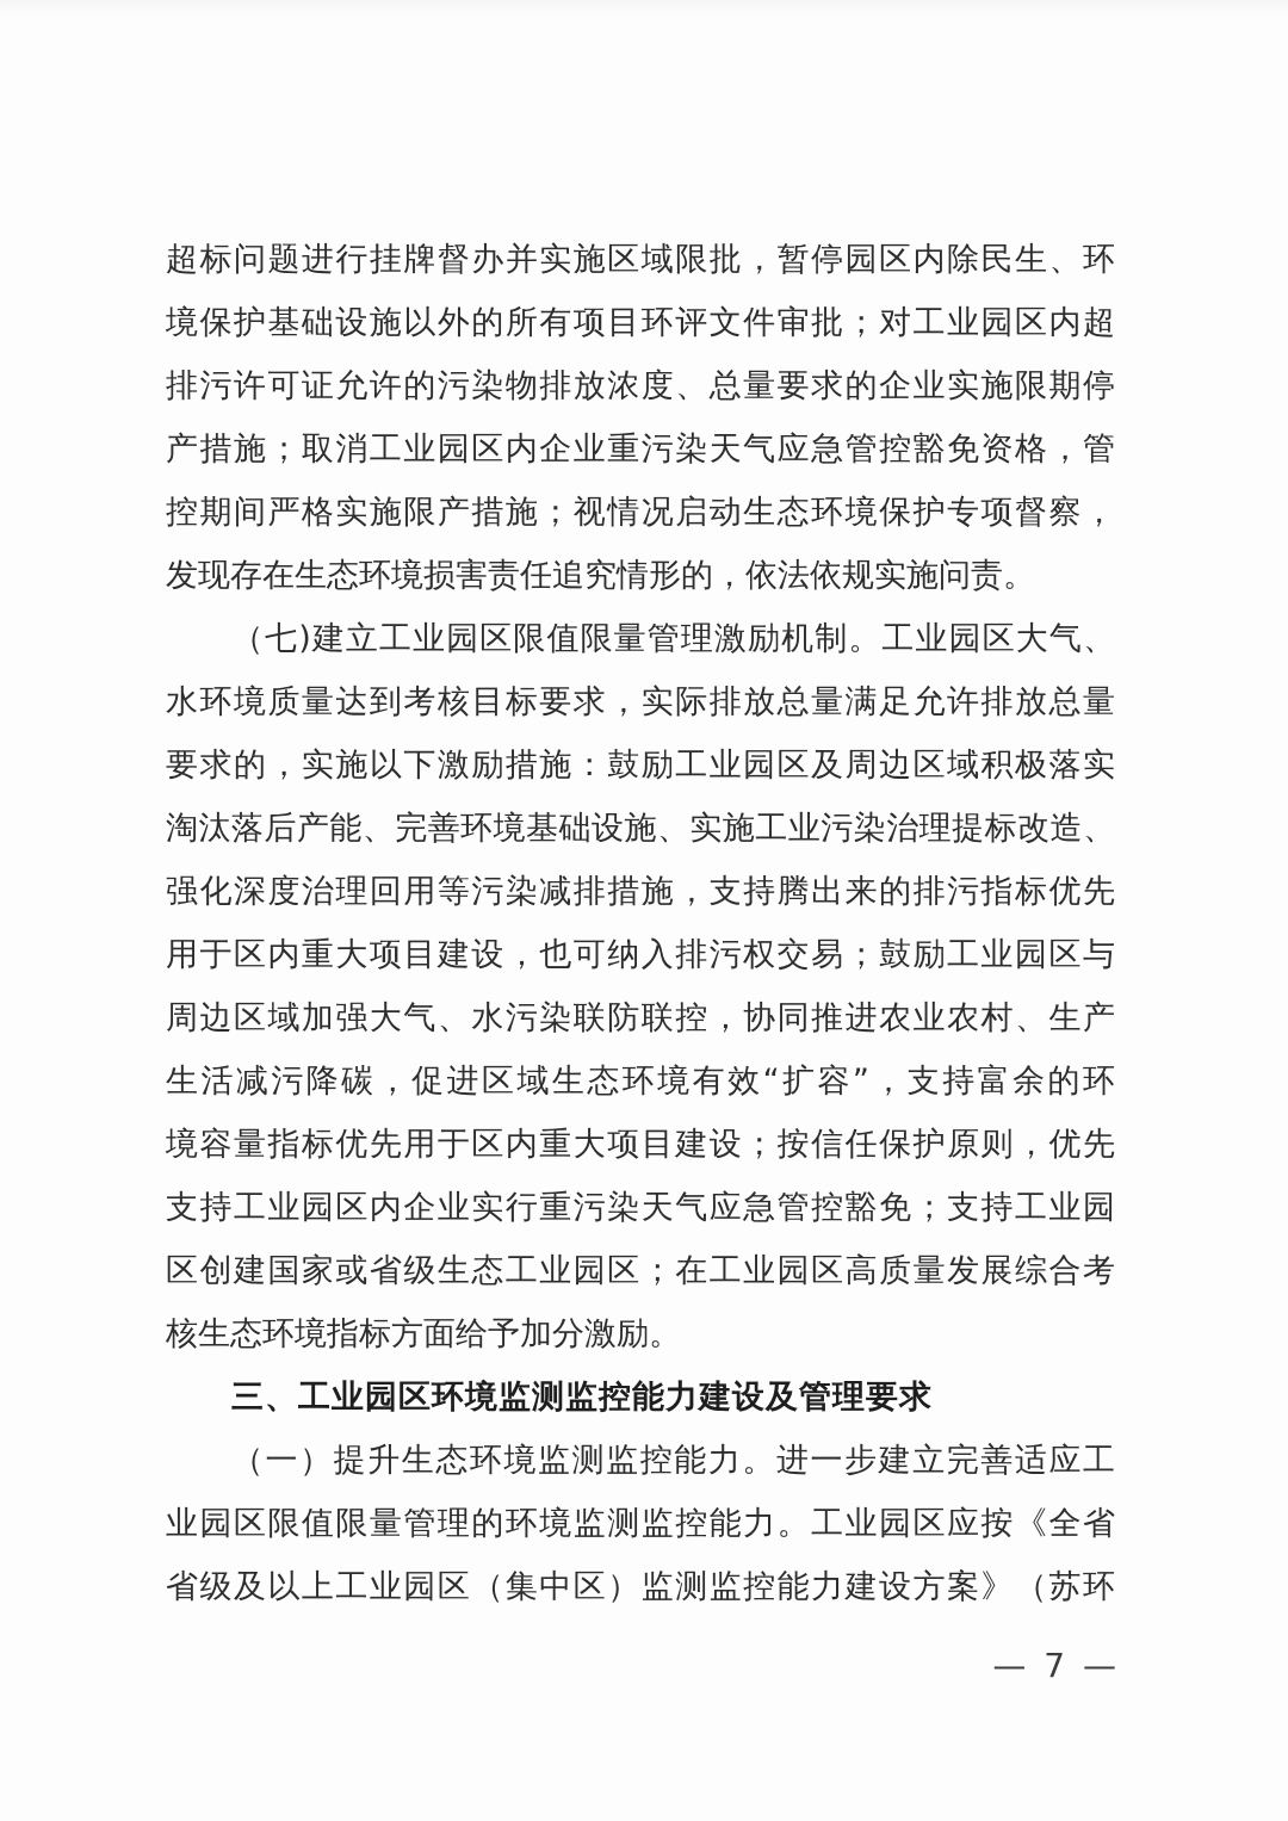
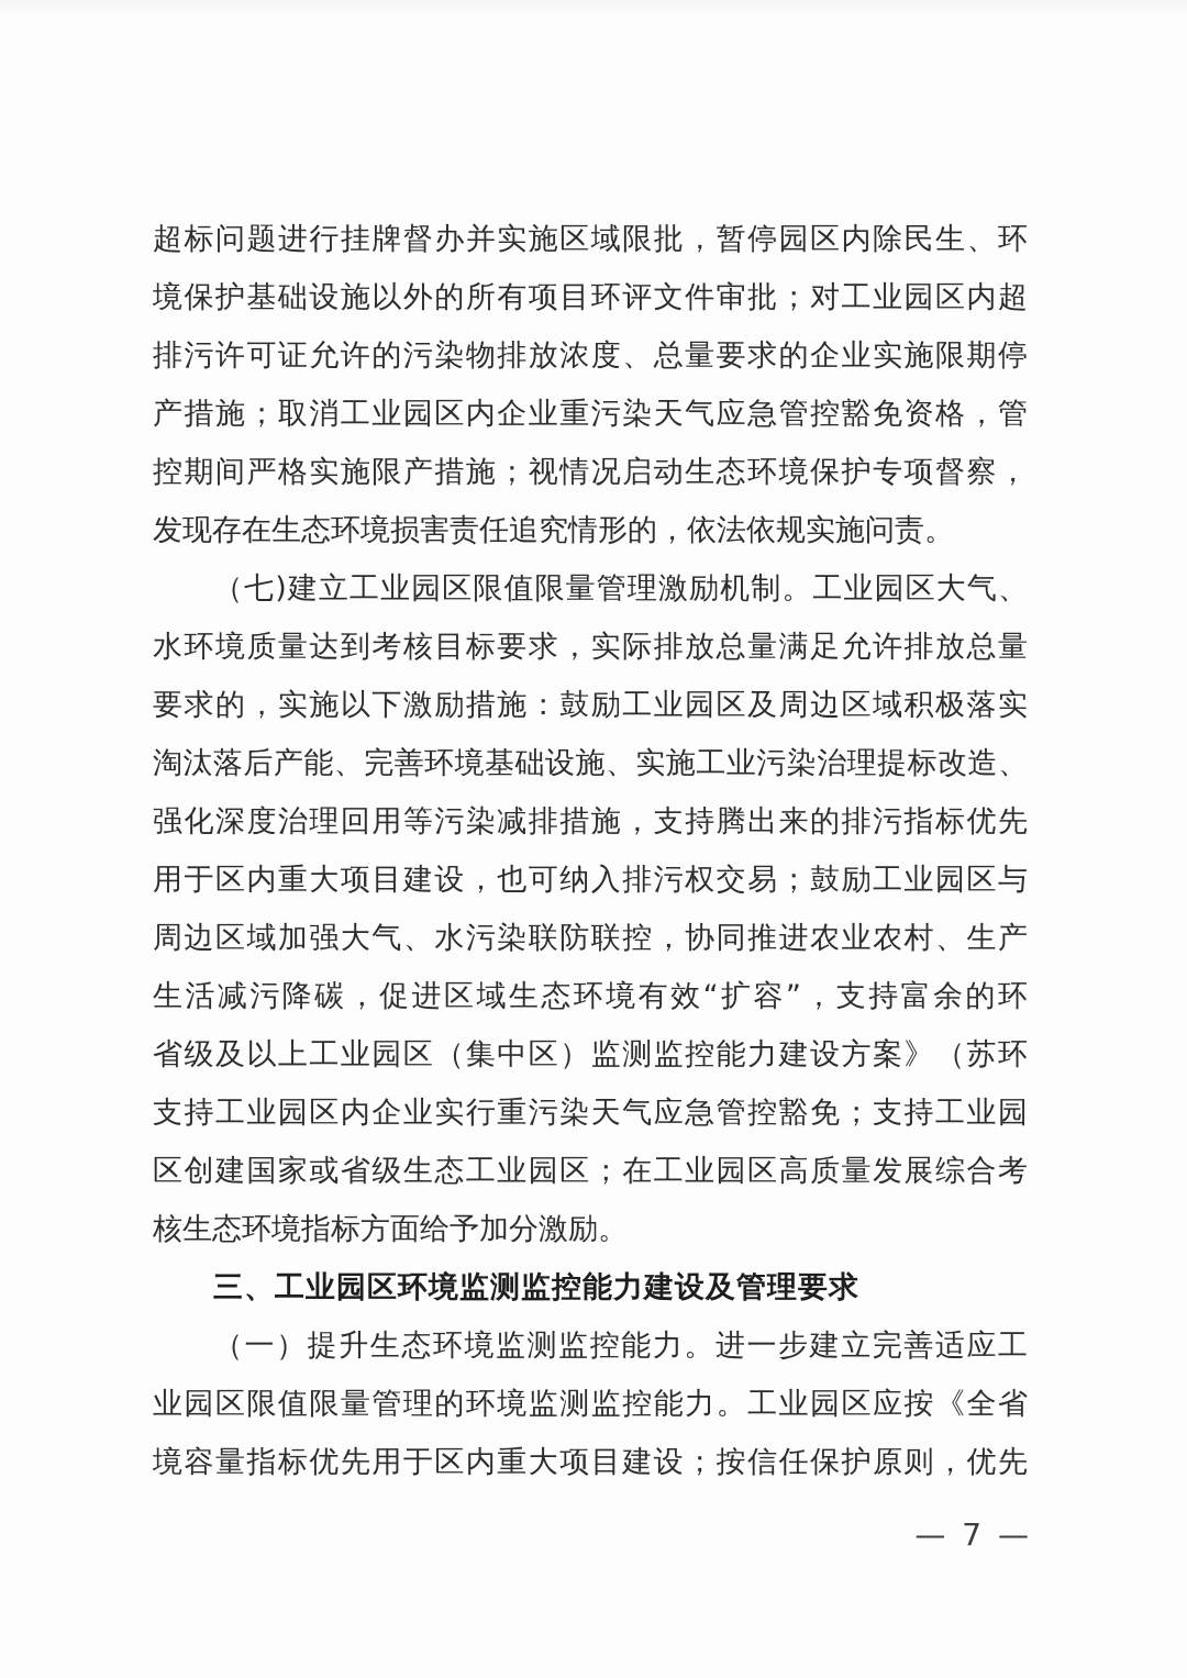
  超标问题进行挂牌督办并实施区域限批，暂停园区内除民生、环
  境保护基础设施以外的所有项目环评文件审批；对工业园区内超
  排污许可证允许的污染物排放浓度、总量要求的企业实施限期停
  产措施；取消工业园区内企业重污染天气应急管控豁免资格，管
  控期间严格实施限产措施；视情况启动生态环境保护专项督察，
  发现存在生态环境损害责任追究情形的，依法依规实施问责。
  （七)建立工业园区限值限量管理激励机制。工业园区大气、
  水环境质量达到考核目标要求，实际排放总量满足允许排放总量
  要求的，实施以下激励措施：鼓励工业园区及周边区域积极落实
  淘汰落后产能、完善环境基础设施、实施工业污染治理提标改造、
  强化深度治理回用等污染减排措施，支持腾出来的排污指标优先
  用于区内重大项目建设，也可纳入排污权交易；鼓励工业园区与
  周边区域加强大气、水污染联防联控，协同推进农业农村、生产
  生活减污降碳，促进区域生态环境有效“扩容”，支持富余的环
- 境容量指标优先用于区内重大项目建设；按信任保护原则，优先
+ 省级及以上工业园区（集中区）监测监控能力建设方案》（苏环
  支持工业园区内企业实行重污染天气应急管控豁免；支持工业园
  区创建国家或省级生态工业园区；在工业园区高质量发展综合考
  核生态环境指标方面给予加分激励。
  三、工业园区环境监测监控能力建设及管理要求
  （一）提升生态环境监测监控能力。进一步建立完善适应工
  业园区限值限量管理的环境监测监控能力。工业园区应按《全省
- 省级及以上工业园区（集中区）监测监控能力建设方案》（苏环
+ 境容量指标优先用于区内重大项目建设；按信任保护原则，优先
  — 7 —
